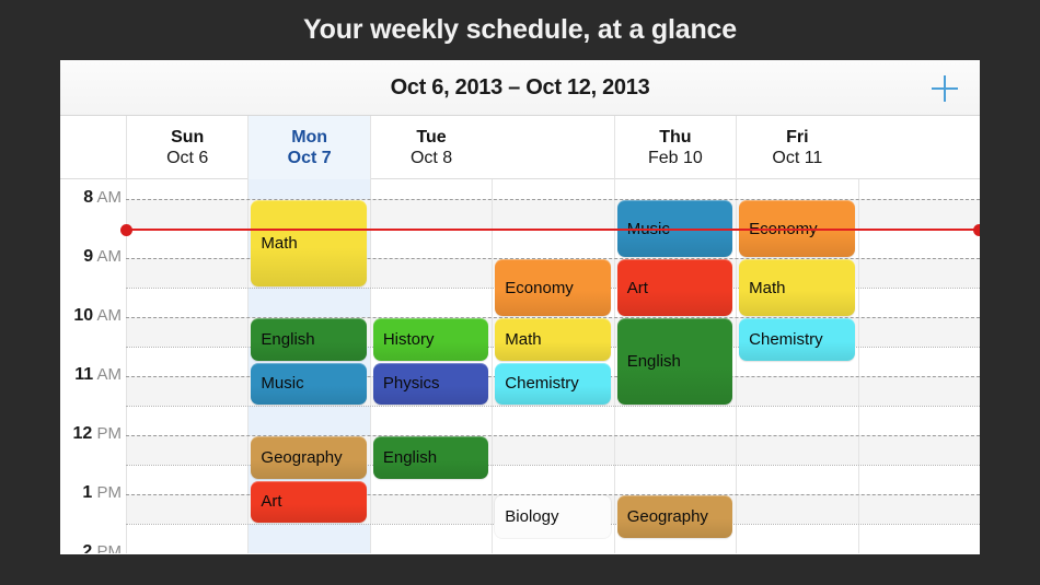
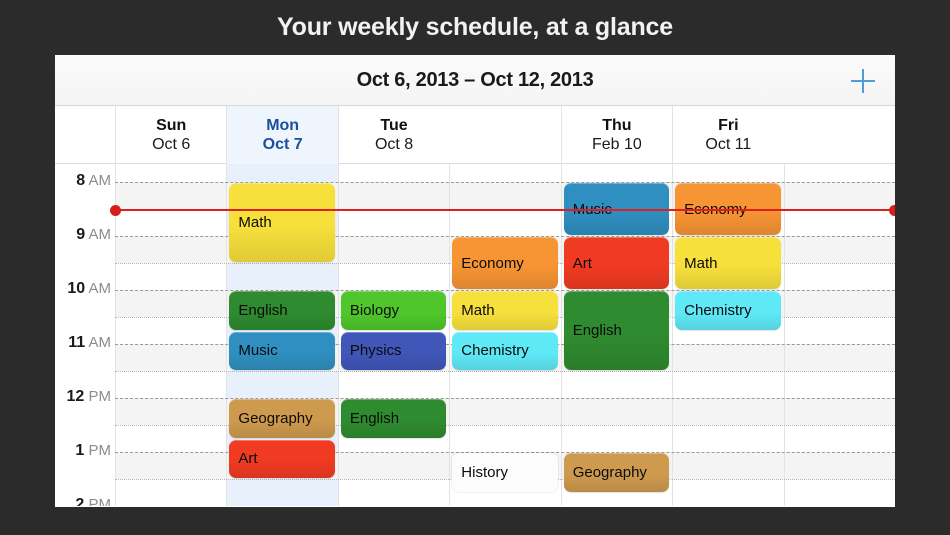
  Your weekly schedule, at a glance
  Oct 6, 2013 – Oct 12, 2013
  Sun
  Oct 6
  Mon
  Oct 7
  Tue
  Oct 8
  Thu
  Feb 10
  Fri
  Oct 11
  8 AM
  9 AM
  10 AM
  11 AM
  12 PM
  1 PM
  2 PM
  Math
  English
  Music
  Geography
  Art
- History
+ Biology
  Physics
  English
  Economy
  Math
  Chemistry
- Biology
+ History
  Art
  English
  Geography
  Math
  Chemistry
